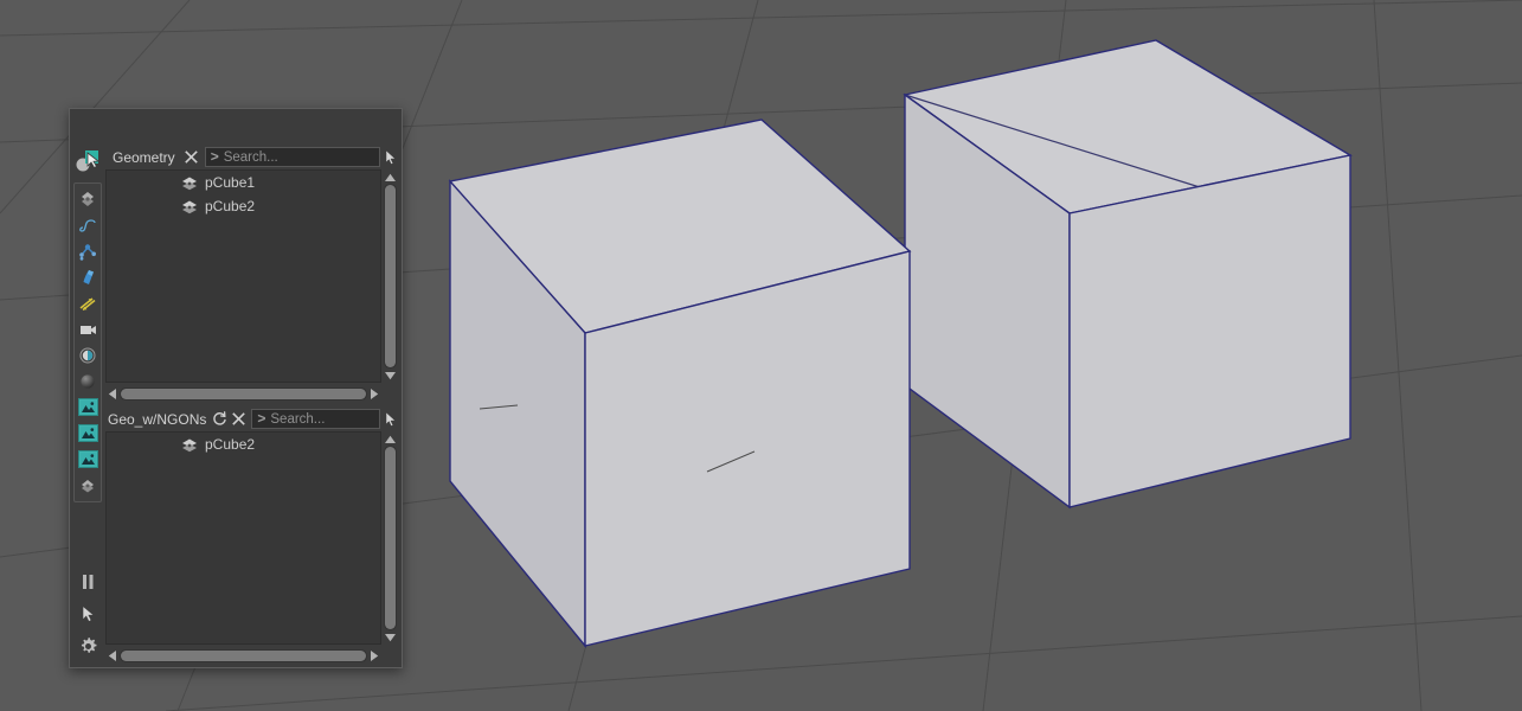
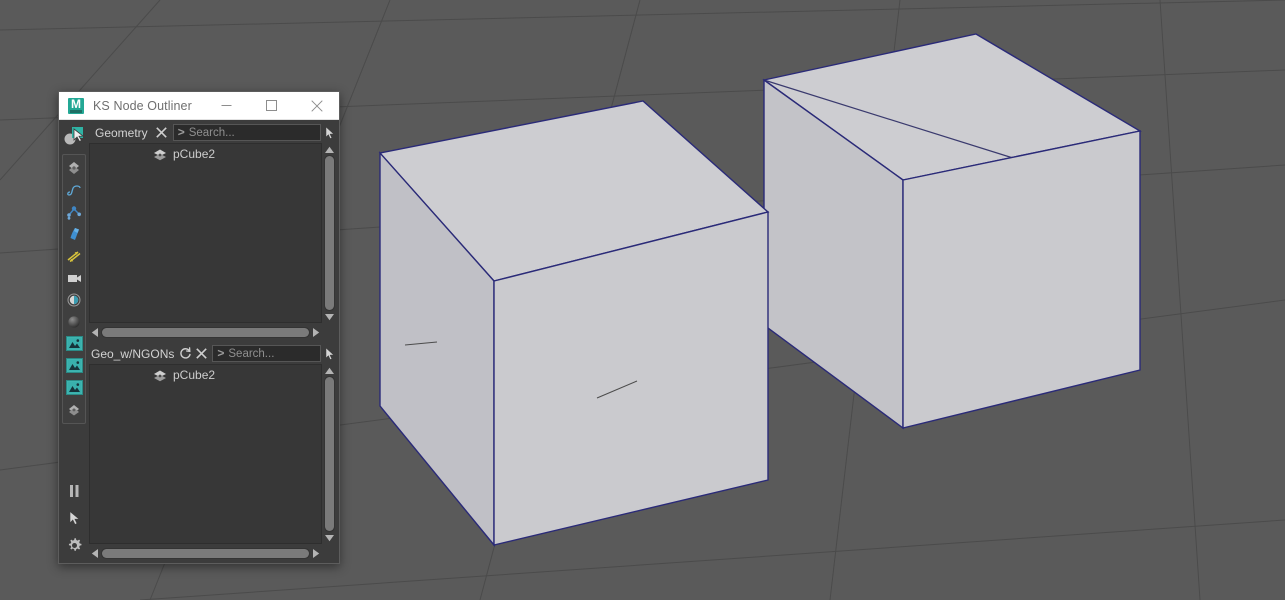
+ M
+ KS Node Outliner
  Geometry
  >
  Search...
- pCube1
  pCube2
  Geo_w/NGONs
  >
  Search...
  pCube2
